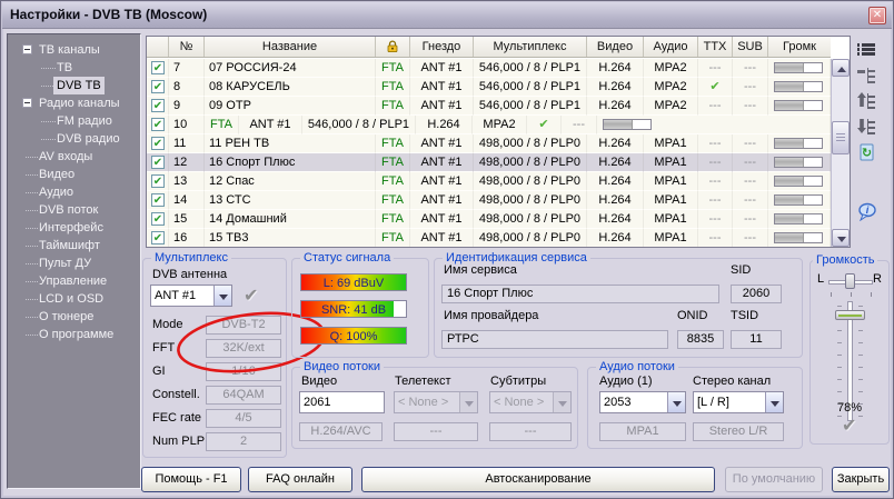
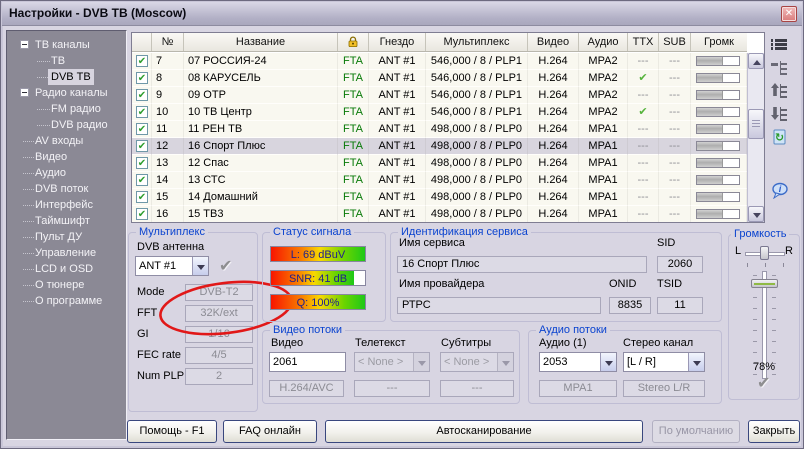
  Настройки - DVB ТВ (Moscow)
  ✕
  ТВ каналы
  ТВ
  DVB ТВ
  Радио каналы
  FM радио
  DVB радио
  AV входы
  Видео
  Аудио
  DVB поток
  Интерфейс
  Таймшифт
  Пульт ДУ
  Управление
  LCD и OSD
  О тюнере
  О программе
  №
  Название
  Гнездо
  Мультиплекс
  Видео
  Аудио
  TTX
  SUB
  Громк
  ✔
  7
  07 РОССИЯ-24
  FTA
  ANT #1
  546,000 / 8 / PLP1
  H.264
  MPA2
  ---
  ---
  ✔
  8
  08 КАРУСЕЛЬ
  FTA
  ANT #1
  546,000 / 8 / PLP1
  H.264
  MPA2
  ✔
  ---
  ✔
  9
  09 ОТР
  FTA
  ANT #1
  546,000 / 8 / PLP1
  H.264
  MPA2
  ---
  ---
  ✔
  10
+ 10 ТВ Центр
  FTA
  ANT #1
  546,000 / 8 / PLP1
  H.264
  MPA2
  ✔
  ---
  ✔
  11
  11 РЕН ТВ
  FTA
  ANT #1
  498,000 / 8 / PLP0
  H.264
  MPA1
  ---
  ---
  ✔
  12
  16 Спорт Плюс
  FTA
  ANT #1
  498,000 / 8 / PLP0
  H.264
  MPA1
  ---
  ---
  ✔
  13
  12 Спас
  FTA
  ANT #1
  498,000 / 8 / PLP0
  H.264
  MPA1
  ---
  ---
  ✔
  14
  13 СТС
  FTA
  ANT #1
  498,000 / 8 / PLP0
  H.264
  MPA1
  ---
  ---
  ✔
  15
  14 Домашний
  FTA
  ANT #1
  498,000 / 8 / PLP0
  H.264
  MPA1
  ---
  ---
  ✔
  16
  15 ТВ3
  FTA
  ANT #1
  498,000 / 8 / PLP0
  H.264
  MPA1
  ---
  ---
  ↻
  i
  Мультиплекс
  DVB антенна
  ANT #1
  ✔
  Mode
  DVB-T2
  FFT
  32K/ext
  GI
- Constell.
- 64QAM
  FEC rate
  4/5
  Num PLP
  2
  Статус сигнала
  L: 69 dBuV
  SNR: 41 dB
  Q: 100%
  Идентификация сервиса
  Имя сервиса
  SID
  16 Спорт Плюс
  2060
  Имя провайдера
  ONID
  TSID
  РТРС
  8835
  11
  Громкость
  L
  R
  78%
  ✔
  Видео потоки
  Видео
  Телетекст
  Субтитры
  2061
  < None >
  < None >
  H.264/AVC
  ---
  ---
  Аудио потоки
  Аудио (1)
  Стерео канал
  2053
  [L / R]
  MPA1
  Stereo L/R
  Помощь - F1
  FAQ онлайн
  Автосканирование
  По умолчанию
  Закрыть
